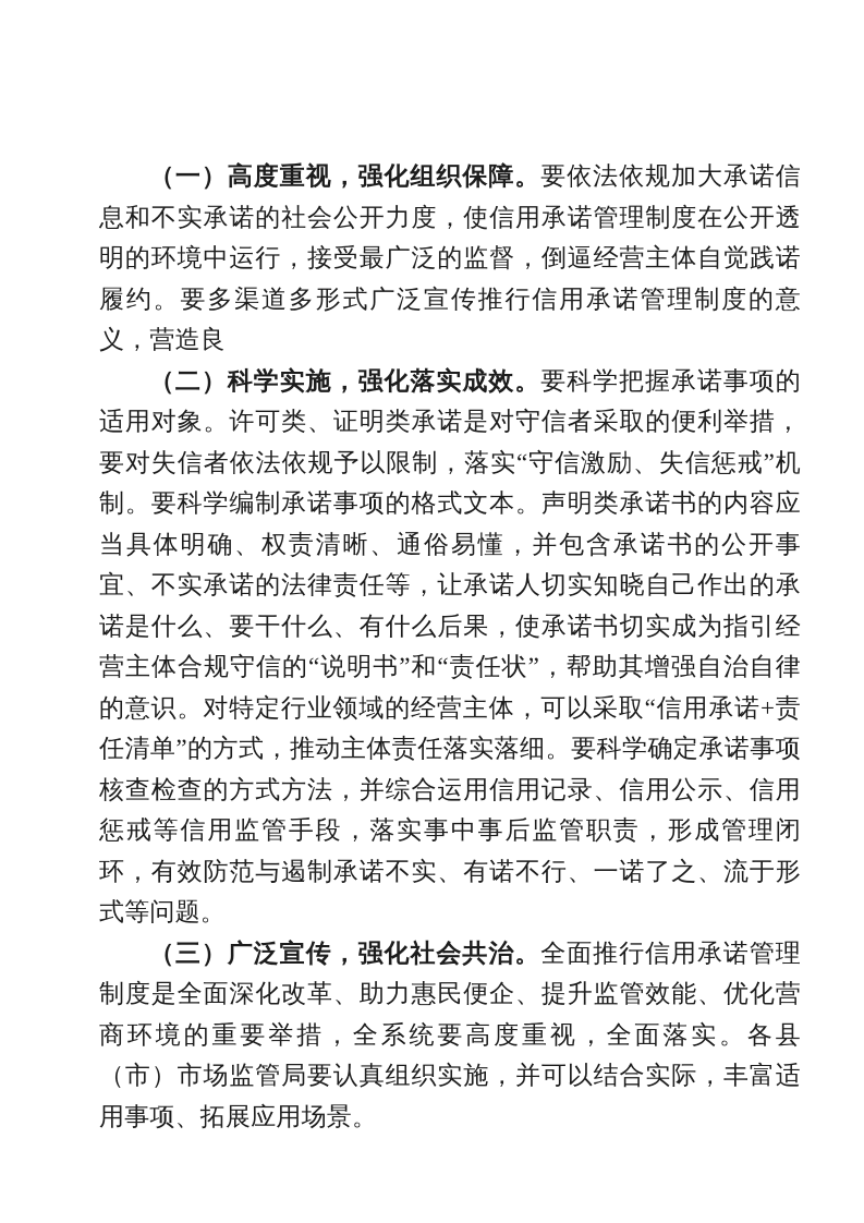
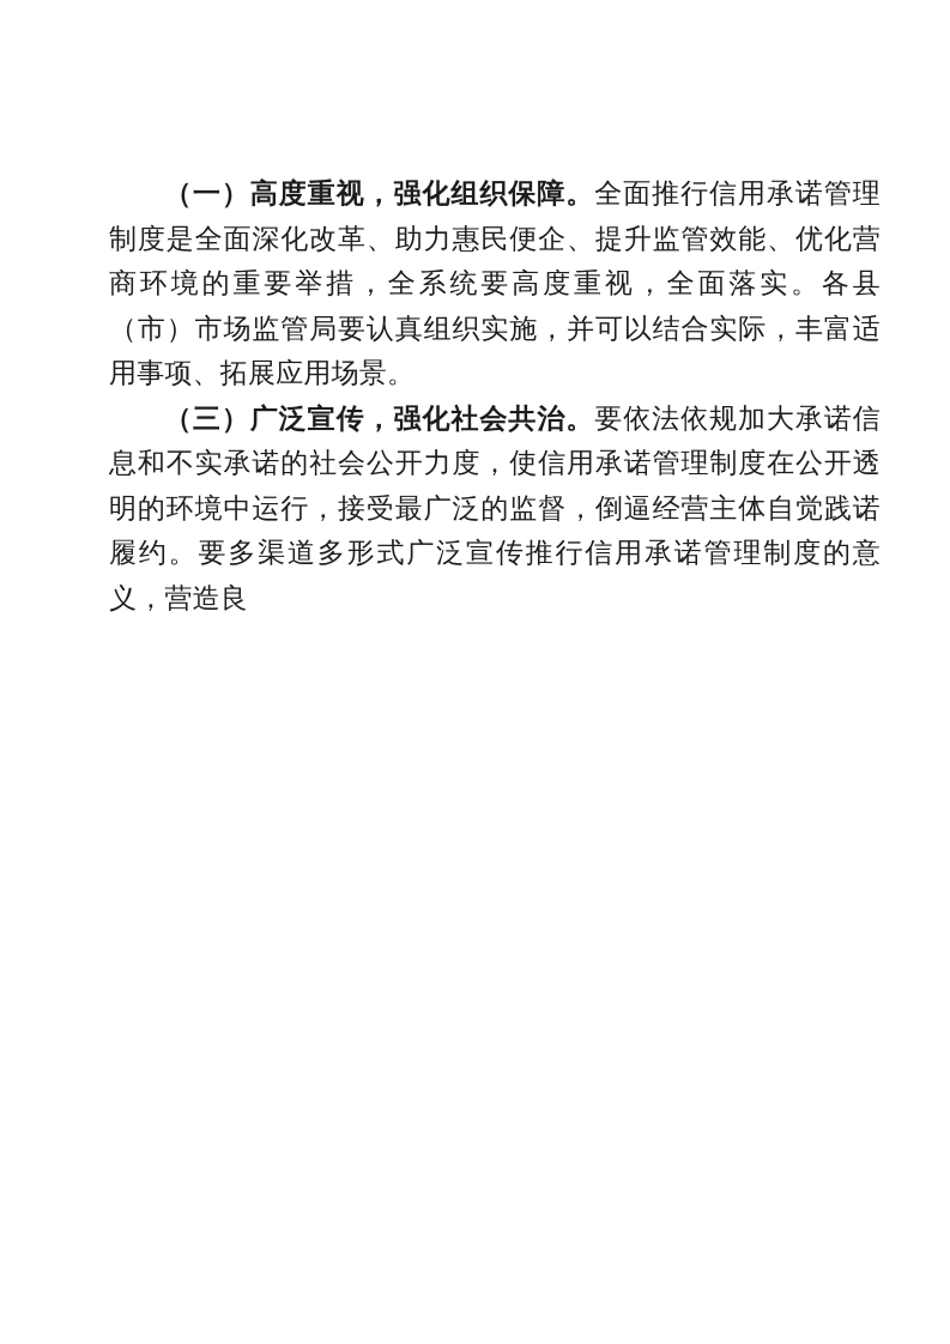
- （一）高度重视，强化组织保障。要依法依规加大承诺信息和不实承诺的社会公开力度，使信用承诺管理制度在公开透明的环境中运行，接受最广泛的监督，倒逼经营主体自觉践诺履约。要多渠道多形式广泛宣传推行信用承诺管理制度的意义，营造良
+ （一）高度重视，强化组织保障。全面推行信用承诺管理制度是全面深化改革、助力惠民便企、提升监管效能、优化营商环境的重要举措，全系统要高度重视，全面落实。各县（市）市场监管局要认真组织实施，并可以结合实际，丰富适用事项、拓展应用场景。
- （二）科学实施，强化落实成效。要科学把握承诺事项的适用对象。许可类、证明类承诺是对守信者采取的便利举措，要对失信者依法依规予以限制，落实“守信激励、失信惩戒”机制。要科学编制承诺事项的格式文本。声明类承诺书的内容应当具体明确、权责清晰、通俗易懂，并包含承诺书的公开事宜、不实承诺的法律责任等，让承诺人切实知晓自己作出的承诺是什么、要干什么、有什么后果，使承诺书切实成为指引经营主体合规守信的“说明书”和“责任状”，帮助其增强自治自律的意识。对特定行业领域的经营主体，可以采取“信用承诺+责任清单”的方式，推动主体责任落实落细。要科学确定承诺事项核查检查的方式方法，并综合运用信用记录、信用公示、信用惩戒等信用监管手段，落实事中事后监管职责，形成管理闭环，有效防范与遏制承诺不实、有诺不行、一诺了之、流于形式等问题。
- （三）广泛宣传，强化社会共治。全面推行信用承诺管理制度是全面深化改革、助力惠民便企、提升监管效能、优化营商环境的重要举措，全系统要高度重视，全面落实。各县（市）市场监管局要认真组织实施，并可以结合实际，丰富适用事项、拓展应用场景。
+ （三）广泛宣传，强化社会共治。要依法依规加大承诺信息和不实承诺的社会公开力度，使信用承诺管理制度在公开透明的环境中运行，接受最广泛的监督，倒逼经营主体自觉践诺履约。要多渠道多形式广泛宣传推行信用承诺管理制度的意义，营造良
